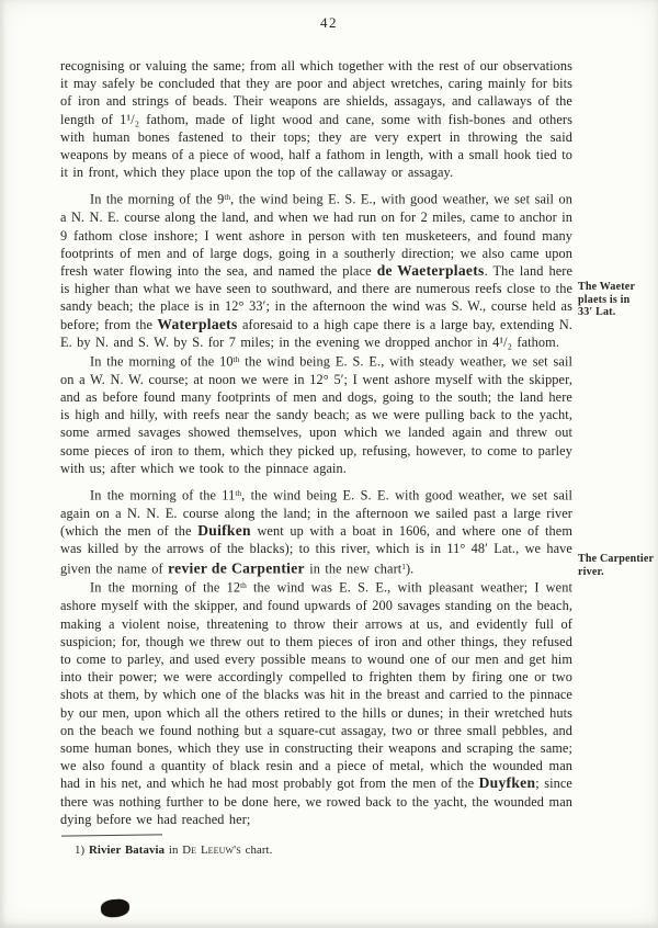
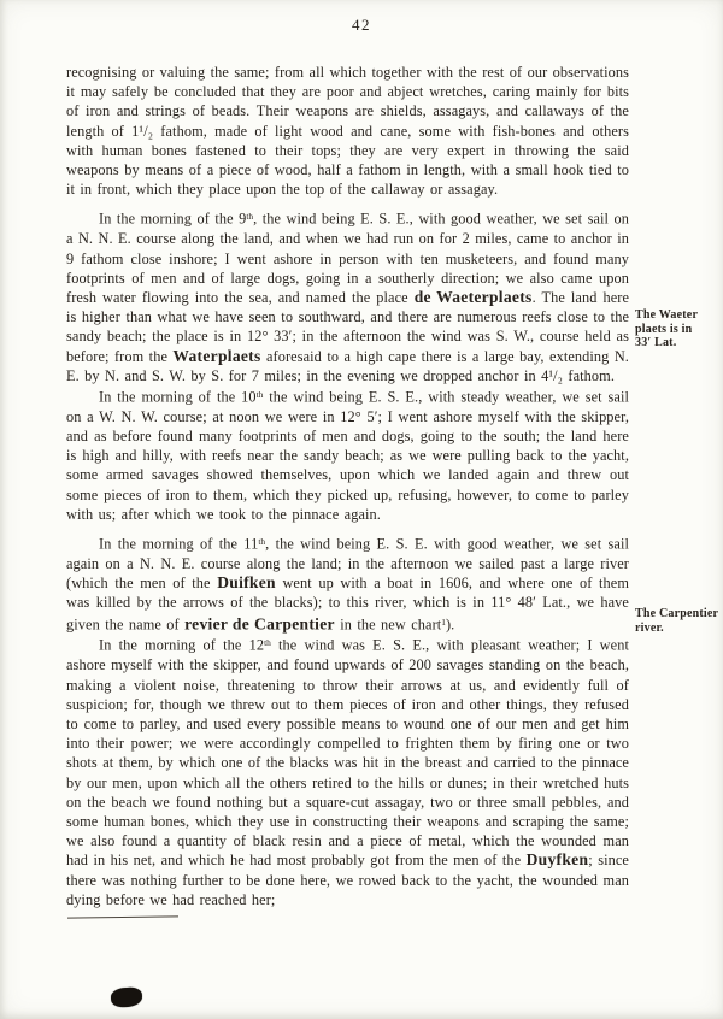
  42
  The Waeter
  plaets is in
  33′ Lat.
  The Carpentier
  river.
  recognising or valuing the same; from all which together with the rest of our observations it may safely be concluded that they are poor and abject wretches, caring mainly for bits of iron and strings of beads. Their weapons are shields, assagays, and callaways of the length of 1¹/₂ fathom, made of light wood and cane, some with fish-bones and others with human bones fastened to their tops; they are very expert in throwing the said weapons by means of a piece of wood, half a fathom in length, with a small hook tied to it in front, which they place upon the top of the callaway or assagay.
  In the morning of the 9th, the wind being E. S. E., with good weather, we set sail on a N. N. E. course along the land, and when we had run on for 2 miles, came to anchor in 9 fathom close inshore; I went ashore in person with ten musketeers, and found many footprints of men and of large dogs, going in a southerly direction; we also came upon fresh water flowing into the sea, and named the place de Waeterplaets. The land here is higher than what we have seen to southward, and there are numerous reefs close to the sandy beach; the place is in 12° 33′; in the afternoon the wind was S. W., course held as before; from the Waterplaets aforesaid to a high cape there is a large bay, extending N. E. by N. and S. W. by S. for 7 miles; in the evening we dropped anchor in 4¹/₂ fathom.
  In the morning of the 10th the wind being E. S. E., with steady weather, we set sail on a W. N. W. course; at noon we were in 12° 5′; I went ashore myself with the skipper, and as before found many footprints of men and dogs, going to the south; the land here is high and hilly, with reefs near the sandy beach; as we were pulling back to the yacht, some armed savages showed themselves, upon which we landed again and threw out some pieces of iron to them, which they picked up, refusing, however, to come to parley with us; after which we took to the pinnace again.
  In the morning of the 11th, the wind being E. S. E. with good weather, we set sail again on a N. N. E. course along the land; in the afternoon we sailed past a large river (which the men of the Duifken went up with a boat in 1606, and where one of them was killed by the arrows of the blacks); to this river, which is in 11° 48′ Lat., we have given the name of revier de Carpentier in the new chart1).
  In the morning of the 12th the wind was E. S. E., with pleasant weather; I went ashore myself with the skipper, and found upwards of 200 savages standing on the beach, making a violent noise, threatening to throw their arrows at us, and evidently full of suspicion; for, though we threw out to them pieces of iron and other things, they refused to come to parley, and used every possible means to wound one of our men and get him into their power; we were accordingly compelled to frighten them by firing one or two shots at them, by which one of the blacks was hit in the breast and carried to the pinnace by our men, upon which all the others retired to the hills or dunes; in their wretched huts on the beach we found nothing but a square-cut assagay, two or three small pebbles, and some human bones, which they use in constructing their weapons and scraping the same; we also found a quantity of black resin and a piece of metal, which the wounded man had in his net, and which he had most probably got from the men of the Duyfken; since there was nothing further to be done here, we rowed back to the yacht, the wounded man dying before we had reached her;
- 1) Rivier Batavia in De Leeuw's chart.
